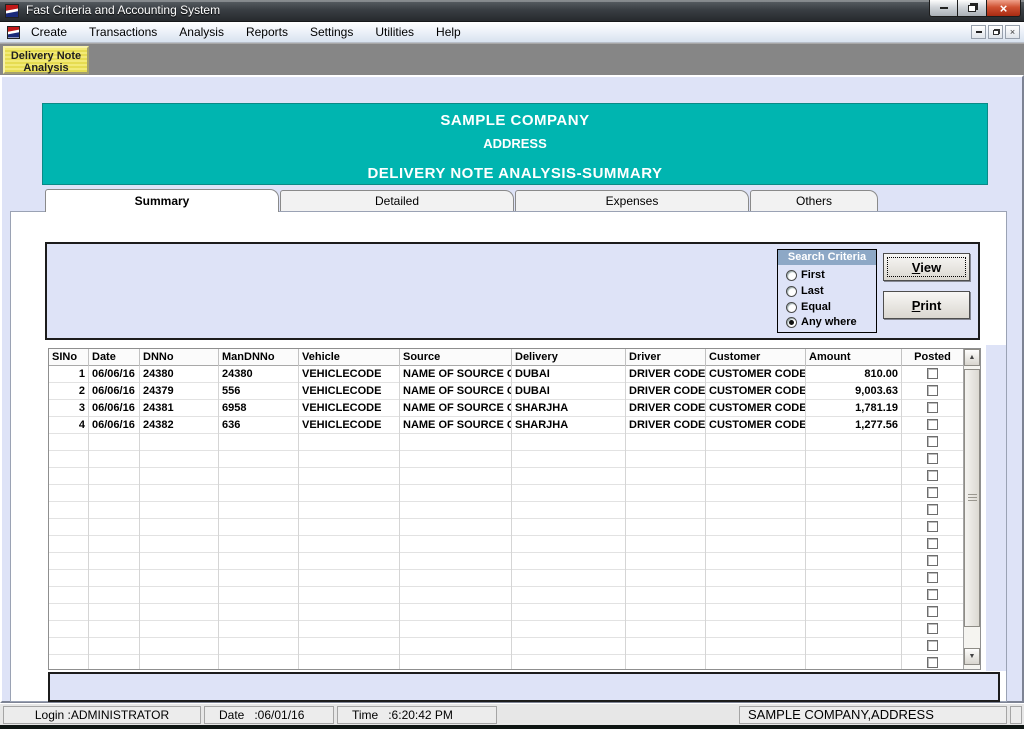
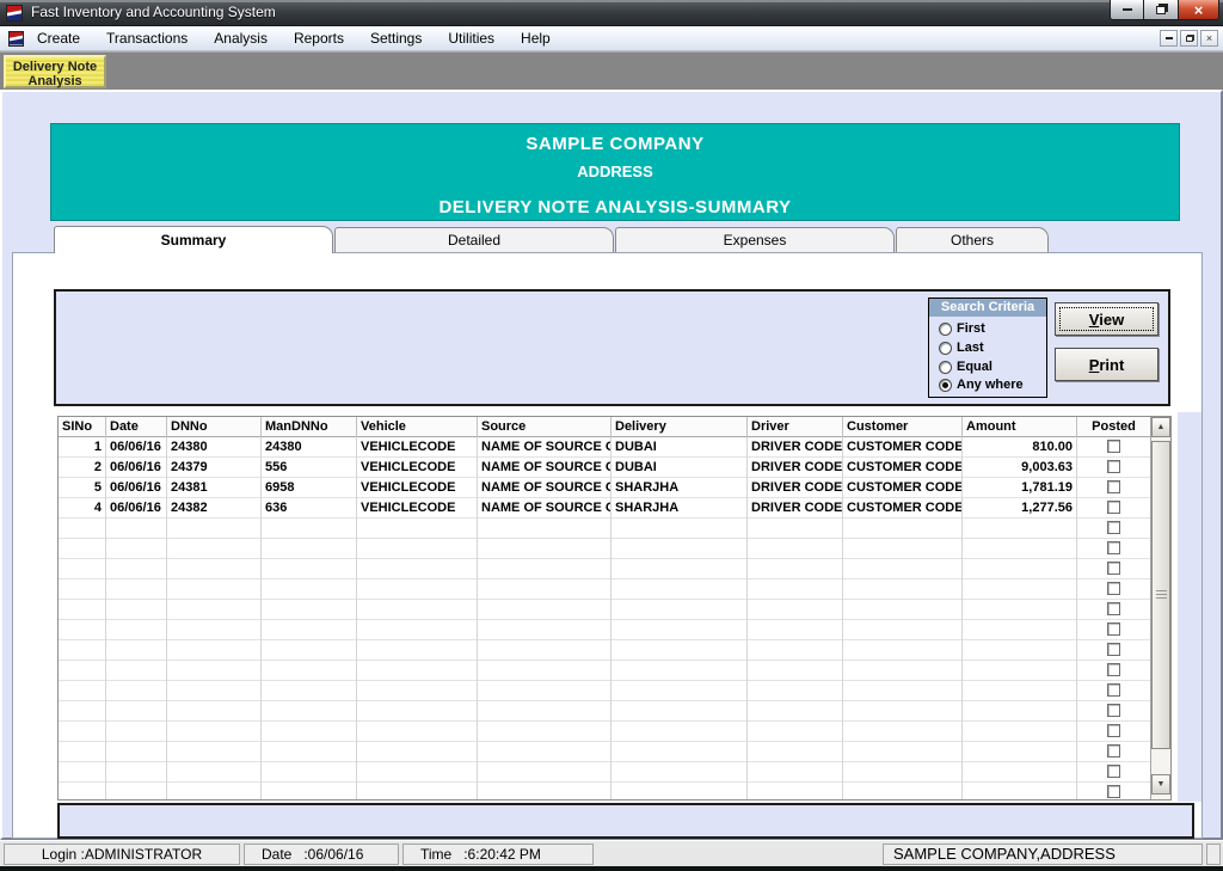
- Fast Criteria and Accounting System
+ Fast Inventory and Accounting System
  ×
  Create
  Transactions
  Analysis
  Reports
  Settings
  Utilities
  Help
  ×
  Delivery Note
  Analysis
  SAMPLE COMPANY
  ADDRESS
  DELIVERY NOTE ANALYSIS-SUMMARY
  Summary
  Detailed
  Expenses
  Others
  Search Criteria
  First
  Last
  Equal
  Any where
  View
  Print
  SINo
  Date
  DNNo
  ManDNNo
  Vehicle
  Source
  Delivery
  Driver
  Customer
  Amount
  Posted
  1
  06/06/16
  24380
  24380
  VEHICLECODE
  NAME OF SOURCE O
  DUBAI
  DRIVER CODE
  CUSTOMER CODE
  810.00
  2
  06/06/16
  24379
  556
  VEHICLECODE
  NAME OF SOURCE O
  DUBAI
  DRIVER CODE
  CUSTOMER CODE
  9,003.63
- 3
+ 5
  06/06/16
  24381
  6958
  VEHICLECODE
  NAME OF SOURCE O
  SHARJHA
  DRIVER CODE
  CUSTOMER CODE
  1,781.19
  4
  06/06/16
  24382
  636
  VEHICLECODE
  NAME OF SOURCE O
  SHARJHA
  DRIVER CODE
  CUSTOMER CODE
  1,277.56
  Login :ADMINISTRATOR
- Date :06/01/16
+ Date :06/06/16
  Time :6:20:42 PM
  SAMPLE COMPANY,ADDRESS
